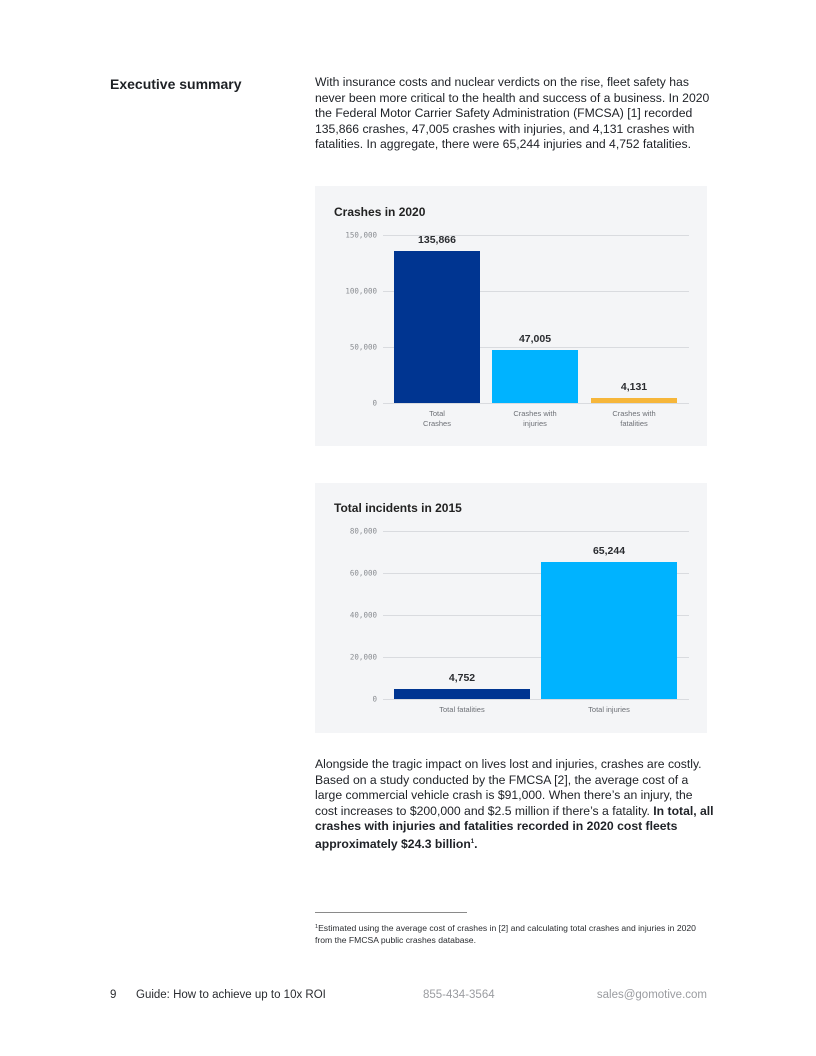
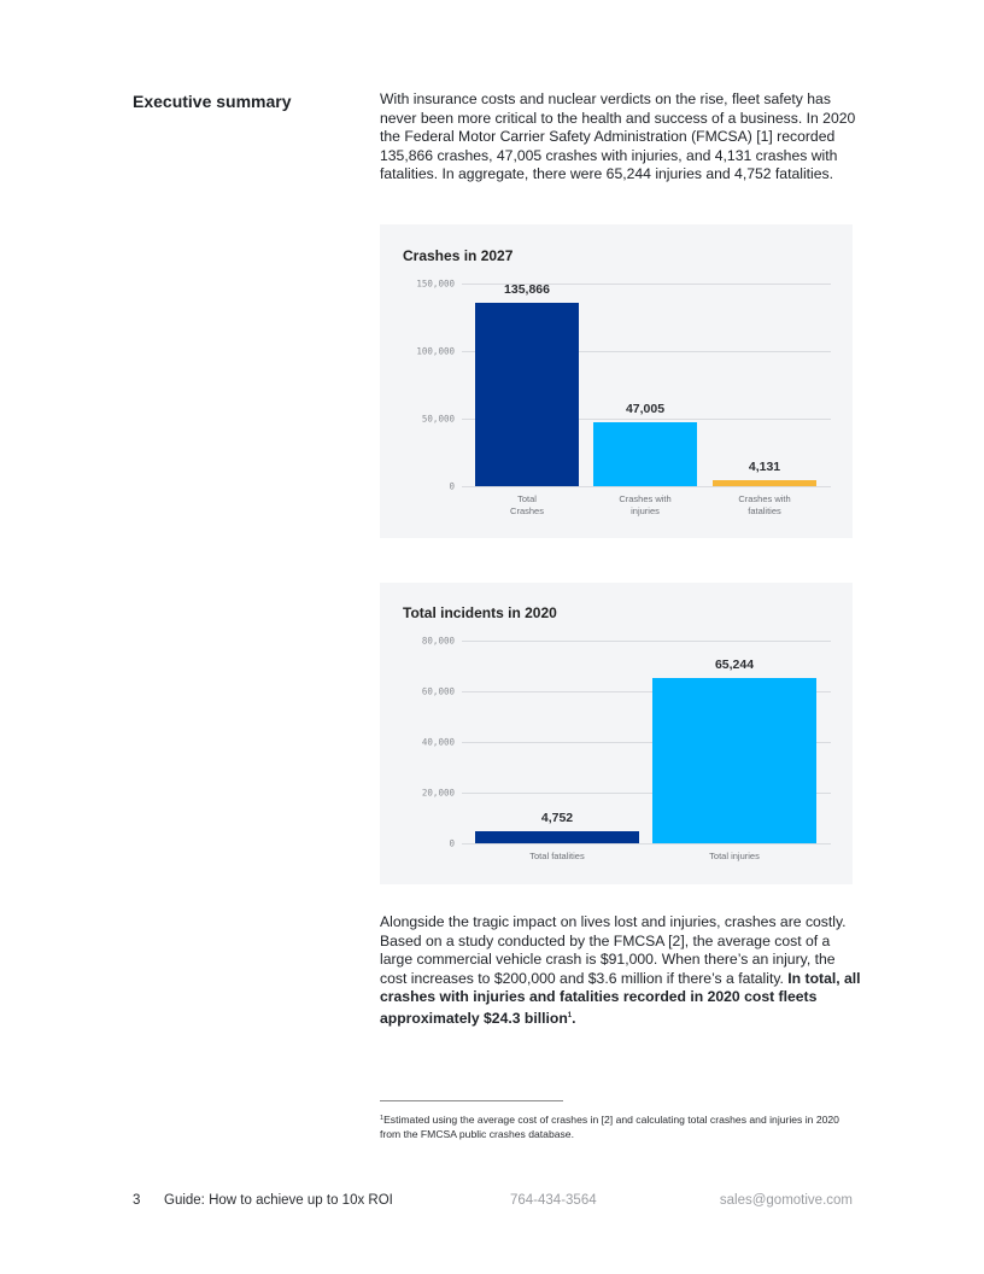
  Executive summary
  With insurance costs and nuclear verdicts on the rise, fleet safety has never been more critical to the health and success of a business. In 2020 the Federal Motor Carrier Safety Administration (FMCSA) [1] recorded 135,866 crashes, 47,005 crashes with injuries, and 4,131 crashes with fatalities. In aggregate, there were 65,244 injuries and 4,752 fatalities.
- Crashes in 2020
+ Crashes in 2027
  0
  50,000
  100,000
  150,000
  135,866
  Total
  Crashes
  47,005
  Crashes with
  injuries
  4,131
  Crashes with
  fatalities
- Total incidents in 2015
+ Total incidents in 2020
  0
  20,000
  40,000
  60,000
  80,000
  4,752
  Total fatalities
  65,244
  Total injuries
- Alongside the tragic impact on lives lost and injuries, crashes are costly. Based on a study conducted by the FMCSA [2], the average cost of a large commercial vehicle crash is $91,000. When there’s an injury, the cost increases to $200,000 and $2.5 million if there’s a fatality. In total, all crashes with injuries and fatalities recorded in 2020 cost fleets approximately $24.3 billion .
+ Alongside the tragic impact on lives lost and injuries, crashes are costly. Based on a study conducted by the FMCSA [2], the average cost of a large commercial vehicle crash is $91,000. When there’s an injury, the cost increases to $200,000 and $3.6 million if there’s a fatality. In total, all crashes with injuries and fatalities recorded in 2020 cost fleets approximately $24.3 billion .
  Estimated using the average cost of crashes in [2] and calculating total crashes and injuries in 2020 from the FMCSA public crashes database.
- 9
+ 3
  Guide: How to achieve up to 10x ROI
- 855-434-3564
+ 764-434-3564
  sales@gomotive.com
